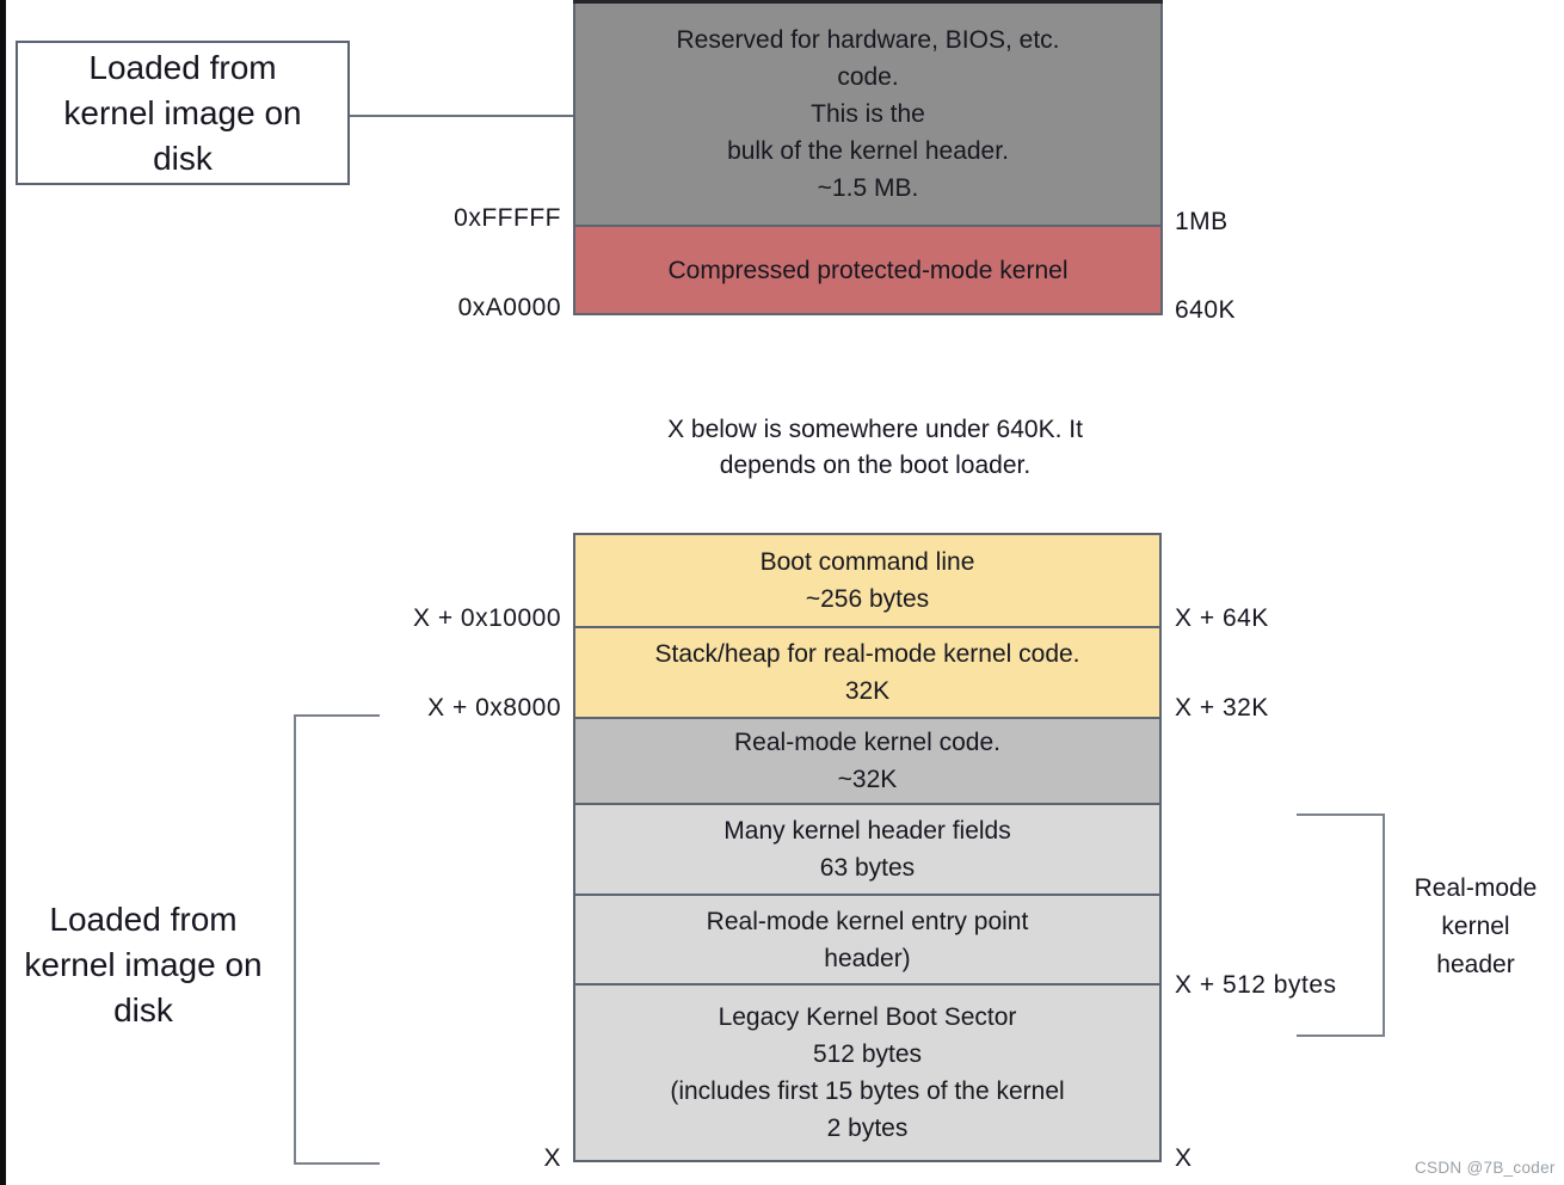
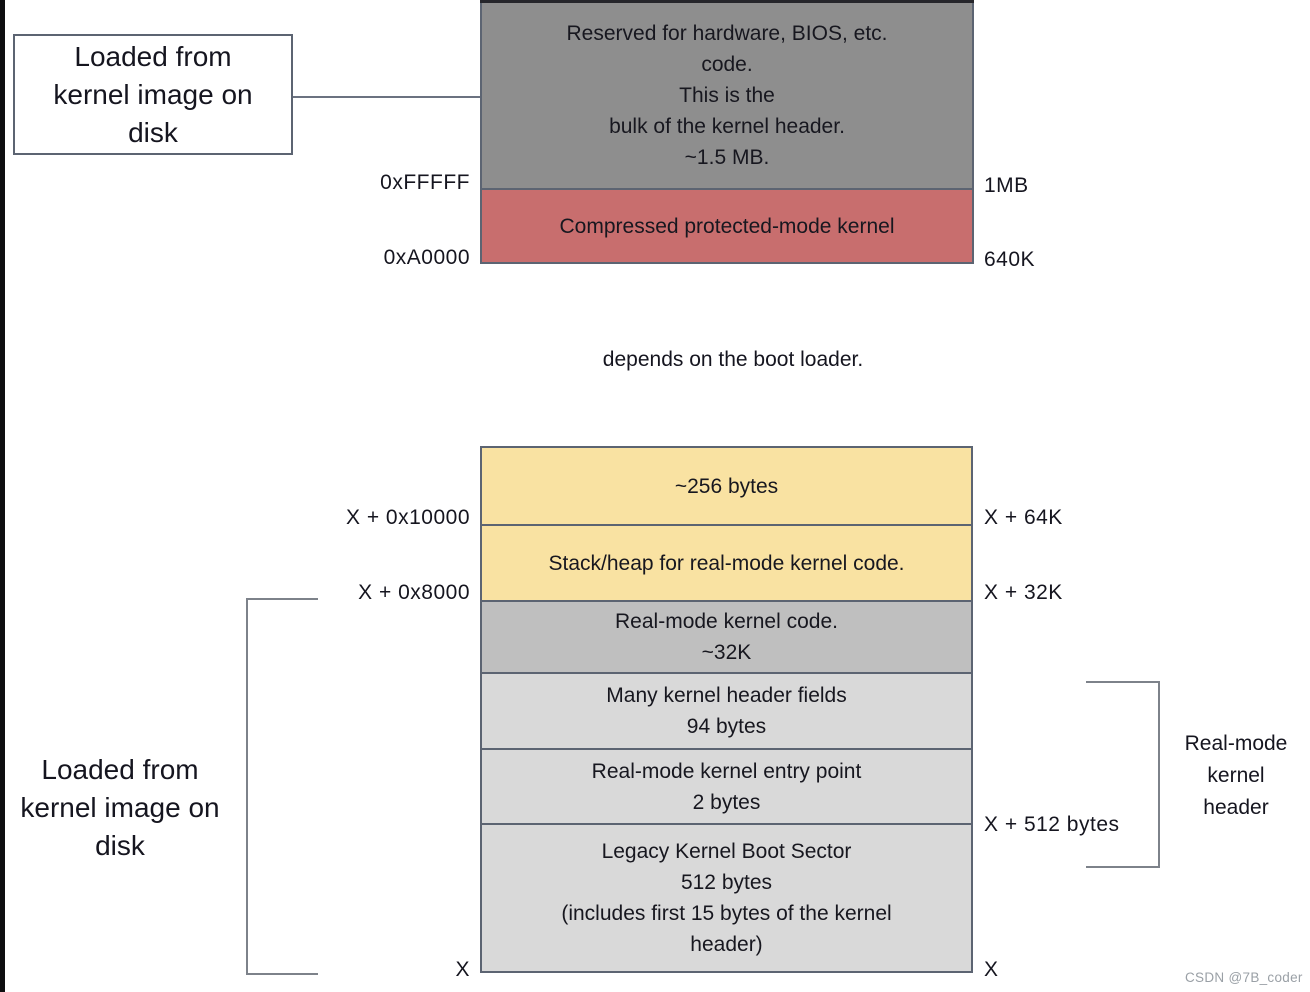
  Loaded from
  kernel image on
  disk
  Reserved for hardware, BIOS, etc.
  code.
  This is the
  bulk of the kernel header.
  ~1.5 MB.
  Compressed protected-mode kernel
  0xFFFFF
  0xA0000
  1MB
  640K
- X below is somewhere under 640K. It
  depends on the boot loader.
- Boot command line
  ~256 bytes
  Stack/heap for real-mode kernel code.
- 32K
  Real-mode kernel code.
  ~32K
  Many kernel header fields
- 63 bytes
+ 94 bytes
  Real-mode kernel entry point
- header)
+ 2 bytes
  Legacy Kernel Boot Sector
  512 bytes
  (includes first 15 bytes of the kernel
- 2 bytes
+ header)
  X + 0x10000
  X + 0x8000
  X
  X + 64K
  X + 32K
  X + 512 bytes
  X
  Loaded from
  kernel image on
  disk
  Real-mode
  kernel
  header
  CSDN @7B_coder
